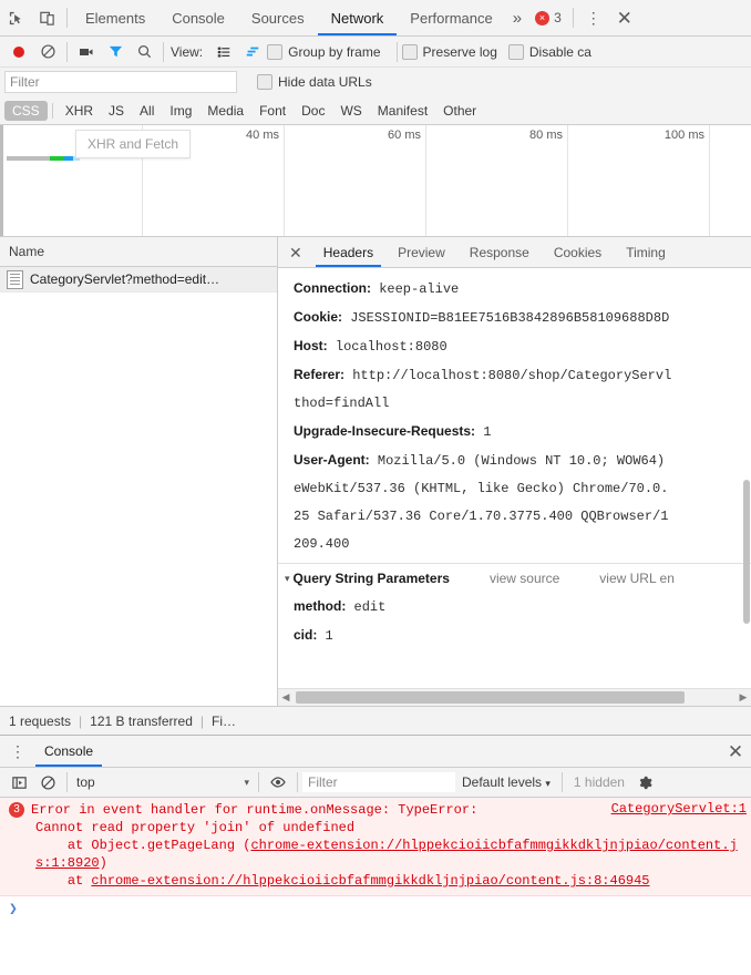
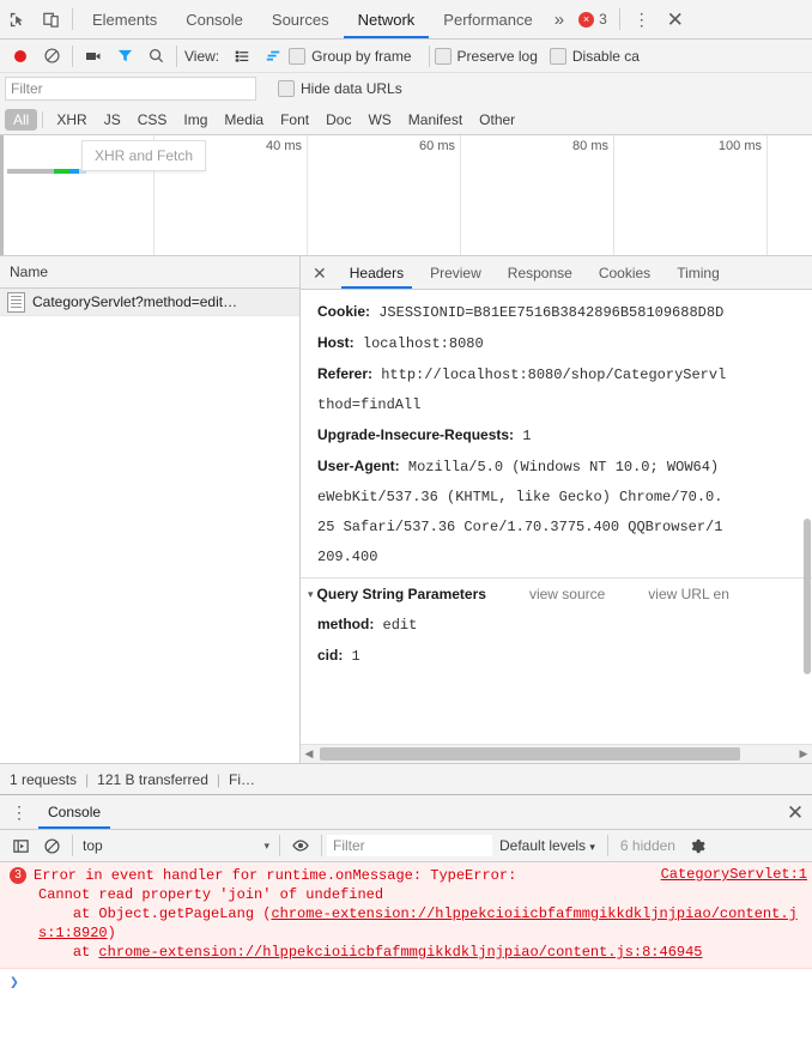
  Elements
  Console
  Sources
  Network
  Performance
  »
  ×
  3
  ⋮
  ✕
  View:
  Group by frame
  Preserve log
  Disable ca
  Filter
  Hide data URLs
- CSS
+ All
  XHR
  JS
- All
+ CSS
  Img
  Media
  Font
  Doc
  WS
  Manifest
  Other
  40 ms
  60 ms
  80 ms
  100 ms
  XHR and Fetch
  Name
  CategoryServlet?method=edit…
  ✕
  Headers
  Preview
  Response
  Cookies
  Timing
- Connection: keep-alive
  Cookie: JSESSIONID=B81EE7516B3842896B58109688D8D
  Host: localhost:8080
  Referer: http://localhost:8080/shop/CategoryServl
  thod=findAll
  Upgrade-Insecure-Requests: 1
  User-Agent: Mozilla/5.0 (Windows NT 10.0; WOW64)
  eWebKit/537.36 (KHTML, like Gecko) Chrome/70.0.
  25 Safari/537.36 Core/1.70.3775.400 QQBrowser/1
  209.400
  ▾
  Query String Parameters
  view source
  view URL en
  method: edit
  cid: 1
  ◀
  ▶
  1 requests
  |
  121 B transferred
  |
  Fi…
  ⋮
  Console
  ✕
  top
  ▾
  Filter
  Default levels ▾
- 1 hidden
+ 6 hidden
  3
  Error in event handler for runtime.onMessage: TypeError:
  CategoryServlet:1
  Cannot read property 'join' of undefined
  at Object.getPageLang (chrome-extension://hlppekcioiicbfafmmgikkdkljnjpiao/content.js:1:8920)
  at chrome-extension://hlppekcioiicbfafmmgikkdkljnjpiao/content.js:8:46945
  ❯
